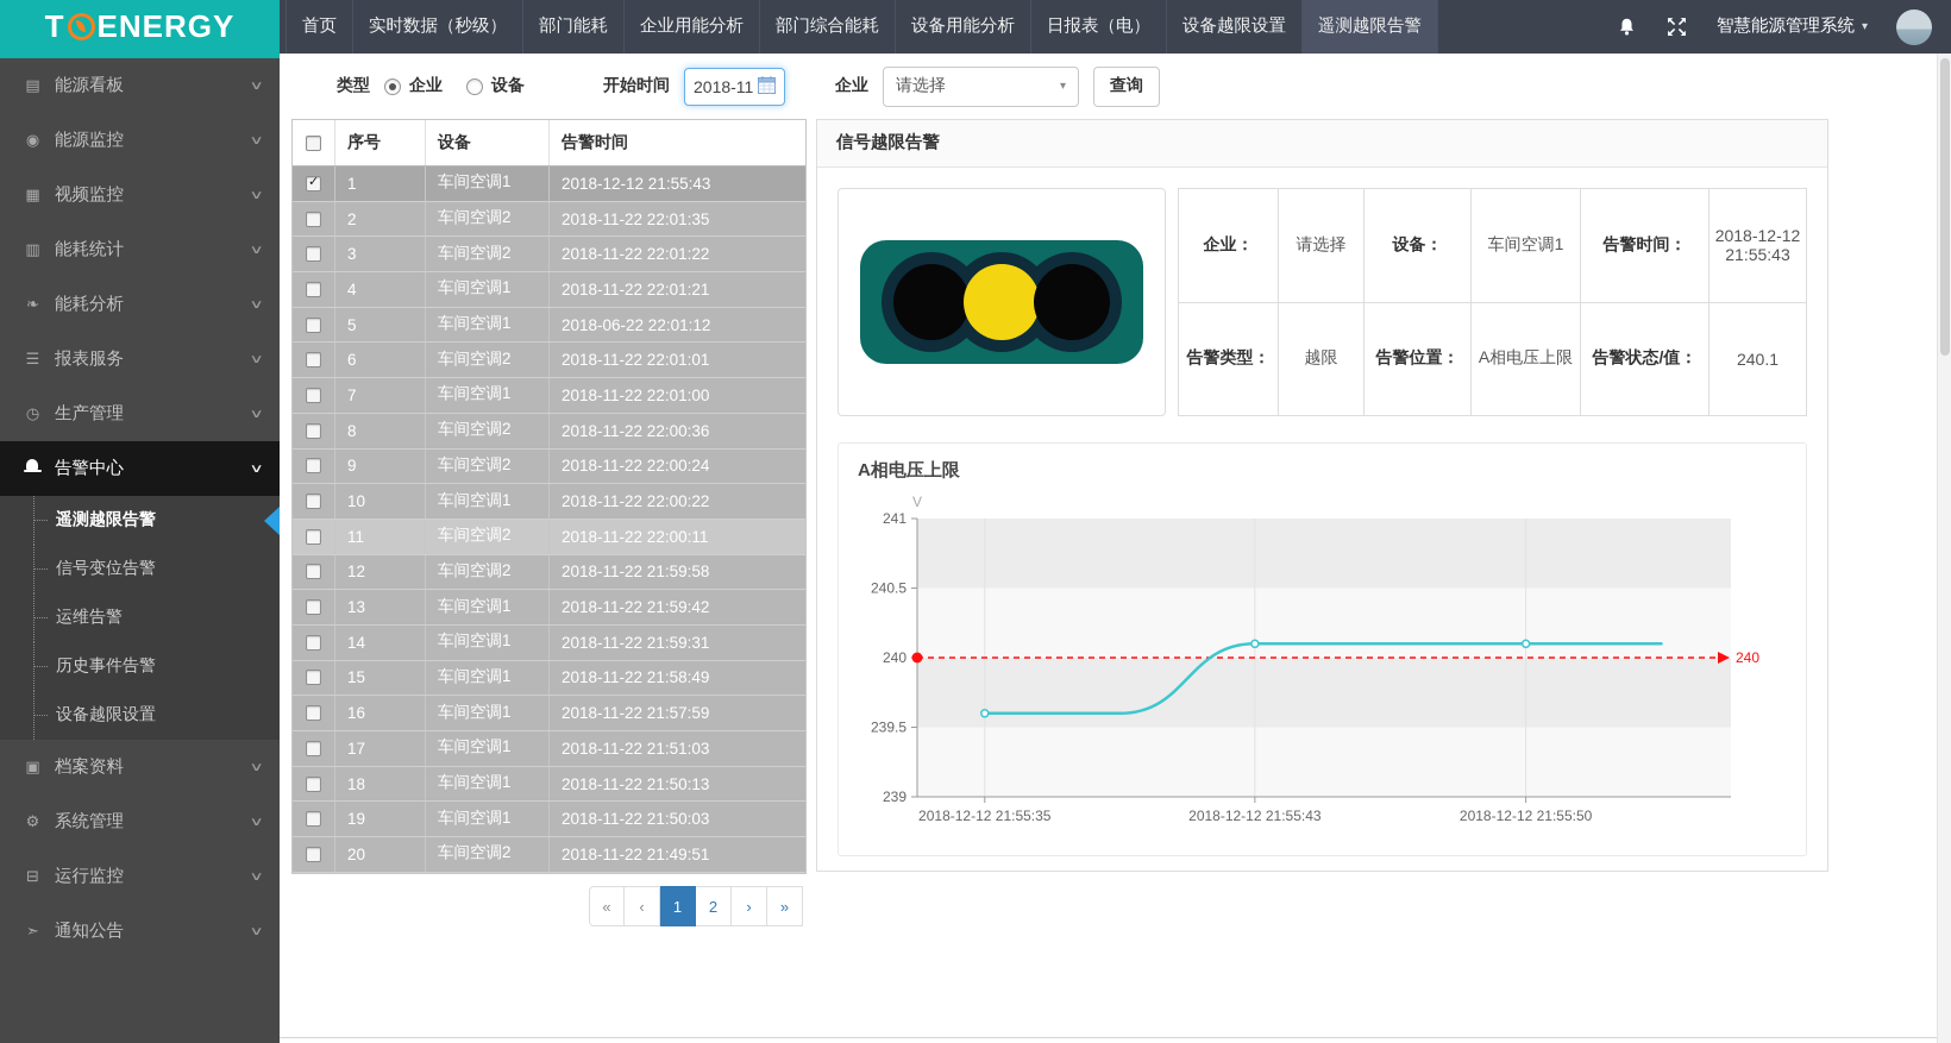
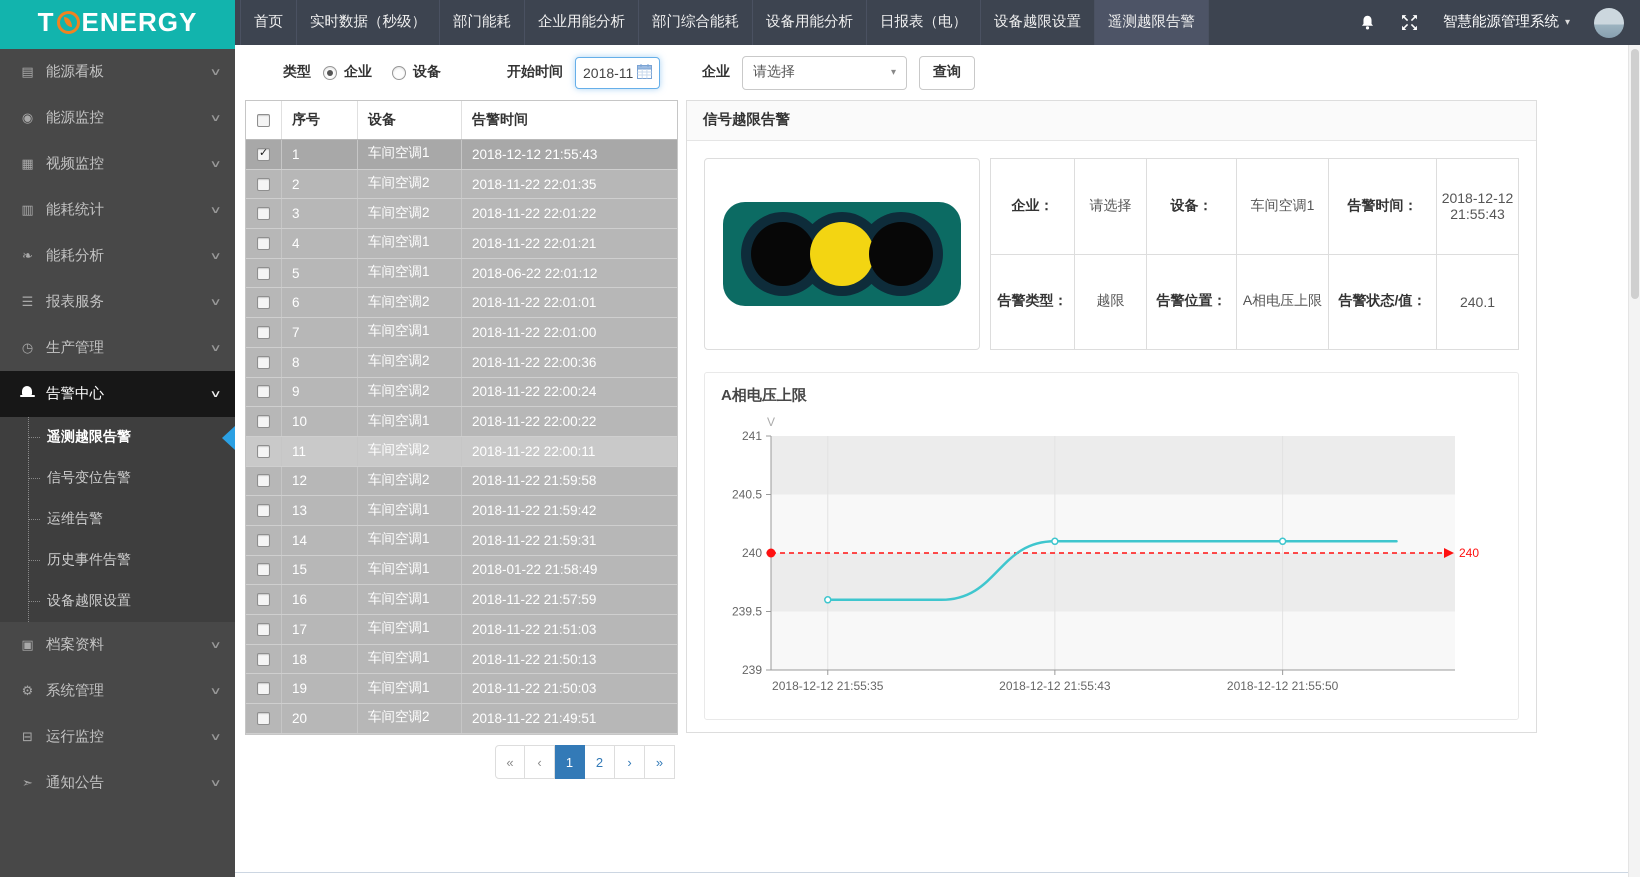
  T
  ENERGY
  首页
  实时数据（秒级）
  部门能耗
  企业用能分析
  部门综合能耗
  设备用能分析
  日报表（电）
  设备越限设置
  遥测越限告警
  智慧能源管理系统
  ▾
  ▤
  能源看板
  ∨
  ◉
  能源监控
  ∨
  ▦
  视频监控
  ∨
  ▥
  能耗统计
  ∨
  ❧
  能耗分析
  ∨
  ☰
  报表服务
  ∨
  ◷
  生产管理
  ∨
  告警中心
  ∨
  遥测越限告警
  信号变位告警
  运维告警
  历史事件告警
  设备越限设置
  ▣
  档案资料
  ∨
  ⚙
  系统管理
  ∨
  ⊟
  运行监控
  ∨
  ➣
  通知公告
  ∨
  类型
  企业
  设备
  开始时间
  2018-11
  企业
  请选择
  ▾
  查询
  序号
  设备
  告警时间
  1
  车间空调1
  2018-12-12 21:55:43
  2
  车间空调2
  2018-11-22 22:01:35
  3
  车间空调2
  2018-11-22 22:01:22
  4
  车间空调1
  2018-11-22 22:01:21
  5
  车间空调1
  2018-06-22 22:01:12
  6
  车间空调2
  2018-11-22 22:01:01
  7
  车间空调1
  2018-11-22 22:01:00
  8
  车间空调2
  2018-11-22 22:00:36
  9
  车间空调2
  2018-11-22 22:00:24
  10
  车间空调1
  2018-11-22 22:00:22
  11
  车间空调2
  2018-11-22 22:00:11
  12
  车间空调2
  2018-11-22 21:59:58
  13
  车间空调1
  2018-11-22 21:59:42
  14
  车间空调1
  2018-11-22 21:59:31
  15
  车间空调1
- 2018-11-22 21:58:49
+ 2018-01-22 21:58:49
  16
  车间空调1
  2018-11-22 21:57:59
  17
  车间空调1
  2018-11-22 21:51:03
  18
  车间空调1
  2018-11-22 21:50:13
  19
  车间空调1
  2018-11-22 21:50:03
  20
  车间空调2
  2018-11-22 21:49:51
  «
  ‹
  1
  2
  ›
  »
  信号越限告警
  企业：
  请选择
  设备：
  车间空调1
  告警时间：
  2018-12-12 21:55:43
  告警类型：
  越限
  告警位置：
  A相电压上限
  告警状态/值：
  240.1
  A相电压上限
  241
  240.5
  240
  239.5
  239
  2018-12-12 21:55:35
  2018-12-12 21:55:43
  2018-12-12 21:55:50
  V
  240
